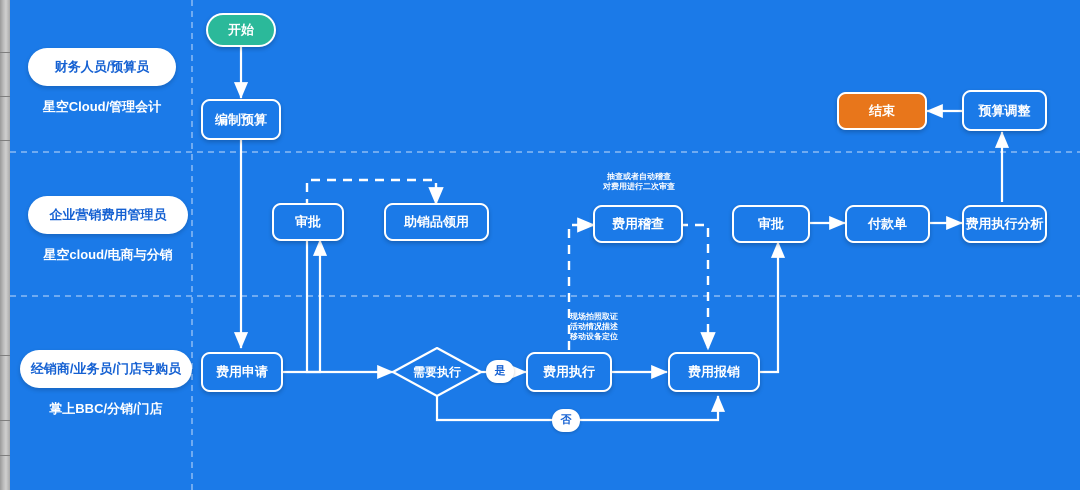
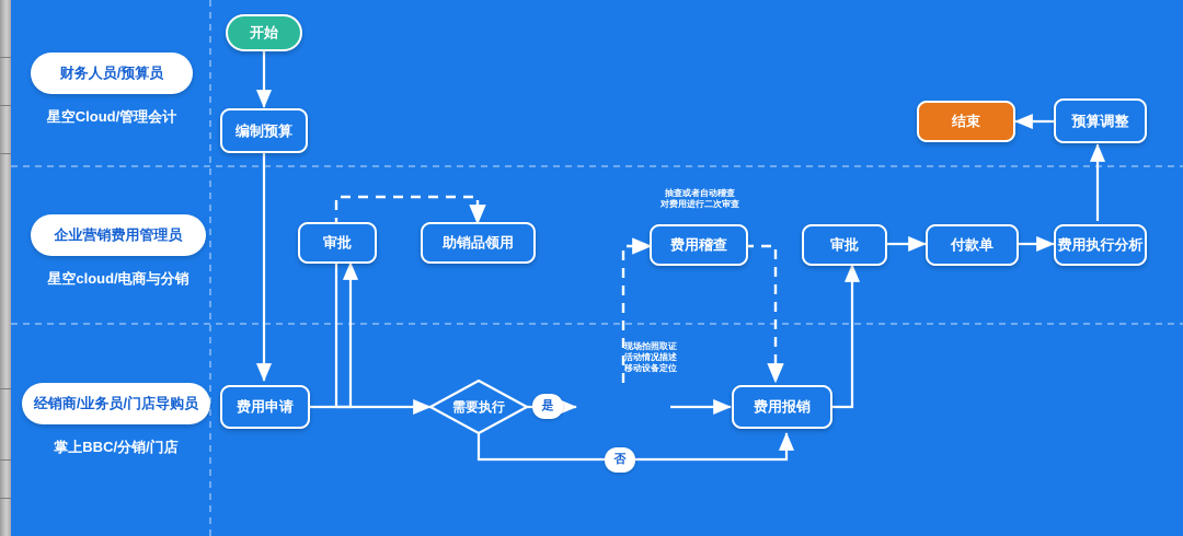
  财务人员/预算员
  星空Cloud/管理会计
  企业营销费用管理员
  星空cloud/电商与分销
  经销商/业务员/门店导购员
  掌上BBC/分销/门店
  开始
  编制预算
  结束
  预算调整
  审批
  助销品领用
  费用稽查
  审批
  付款单
  费用执行分析
  费用申请
- 费用执行
  费用报销
  需要执行
  是
  否
  抽查或者自动稽查
  对费用进行二次审查
  现场拍照取证
  活动情况描述
  移动设备定位
